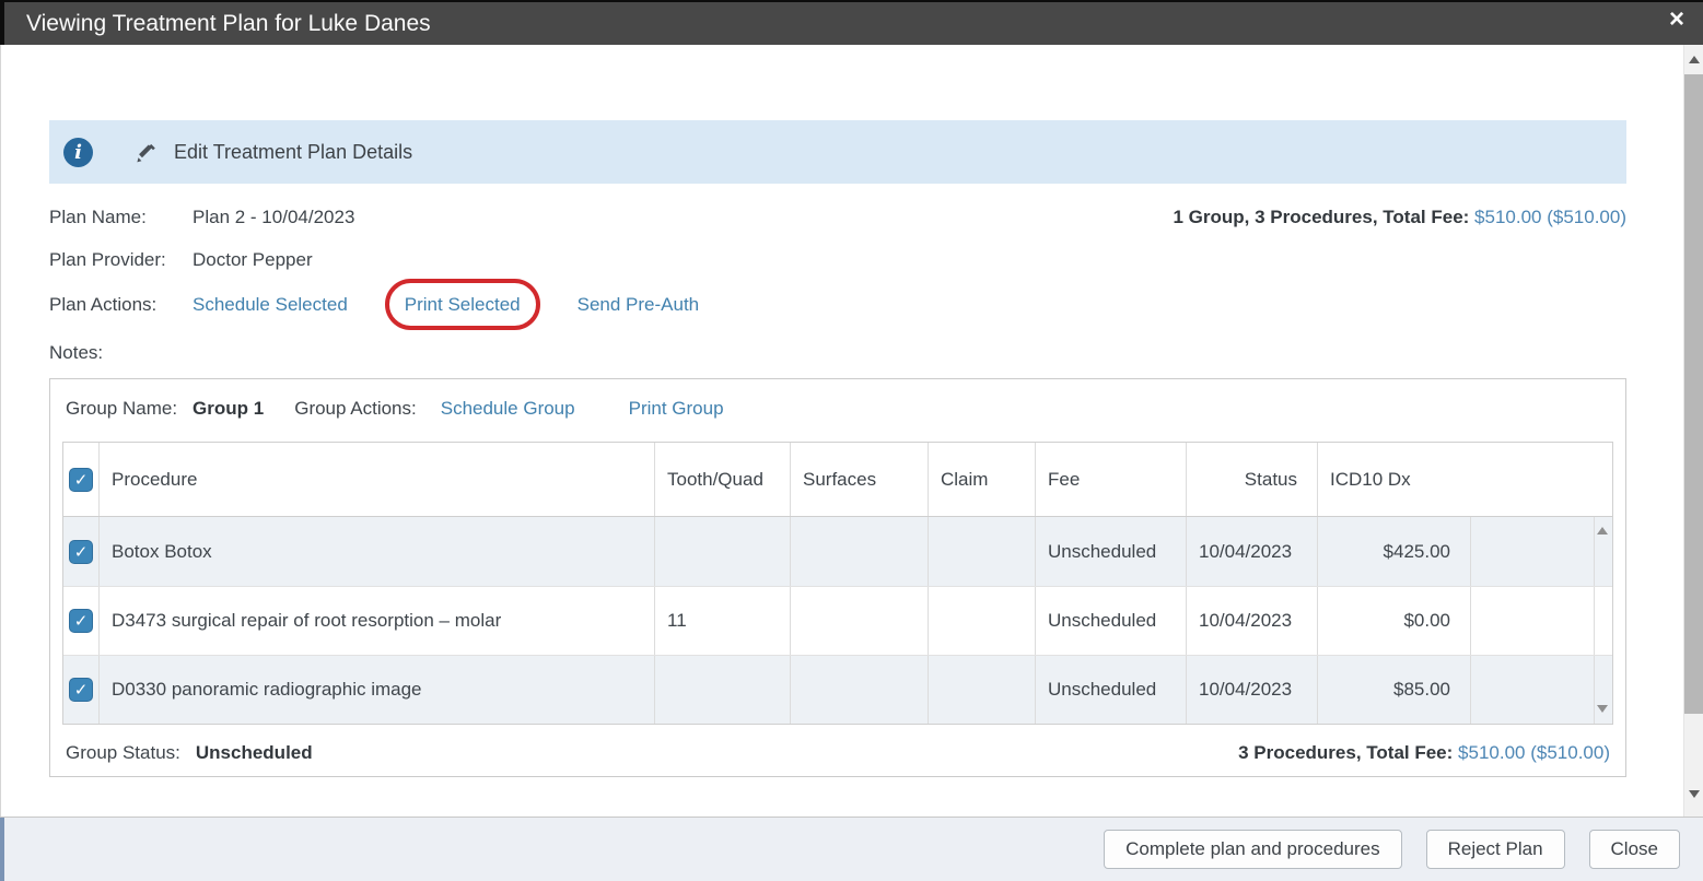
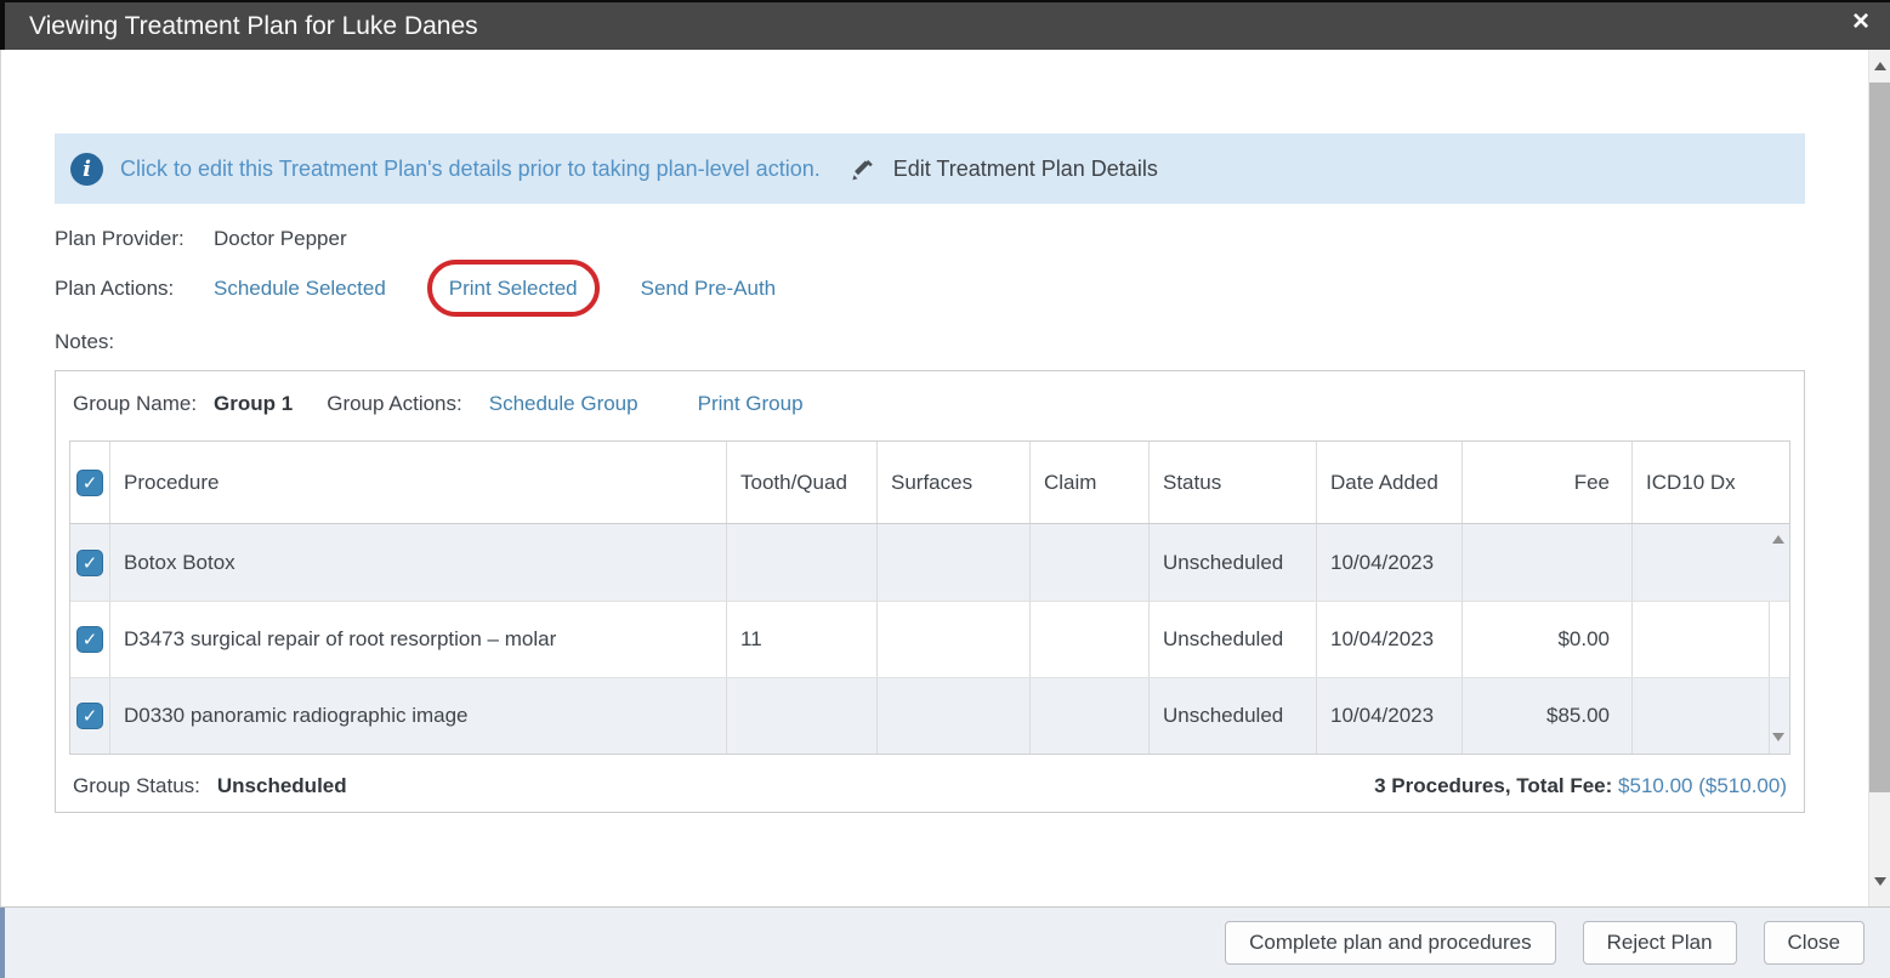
  Viewing Treatment Plan for Luke Danes
  ×
  i
+ Click to edit this Treatment Plan's details prior to taking plan-level action.
  Edit Treatment Plan Details
- Plan Name:
- Plan 2 - 10/04/2023
- 1 Group, 3 Procedures, Total Fee: $510.00 ($510.00)
  Plan Provider:
  Doctor Pepper
  Plan Actions:
  Schedule Selected
  Print Selected
  Send Pre-Auth
  Notes:
  Group Name:
  Group 1
  Group Actions:
  Schedule Group
  Print Group
  ✓
  Procedure
  Tooth/Quad
  Surfaces
  Claim
- Fee
+ Status
+ Date Added
- Status
+ Fee
  ICD10 Dx
  ✓
  Botox Botox
  Unscheduled
  10/04/2023
- $425.00
  ✓
  D3473 surgical repair of root resorption – molar
  11
  Unscheduled
  10/04/2023
  $0.00
  ✓
  D0330 panoramic radiographic image
  Unscheduled
  10/04/2023
  $85.00
  Group Status:
  Unscheduled
  3 Procedures, Total Fee: $510.00 ($510.00)
  Complete plan and procedures
  Reject Plan
  Close
